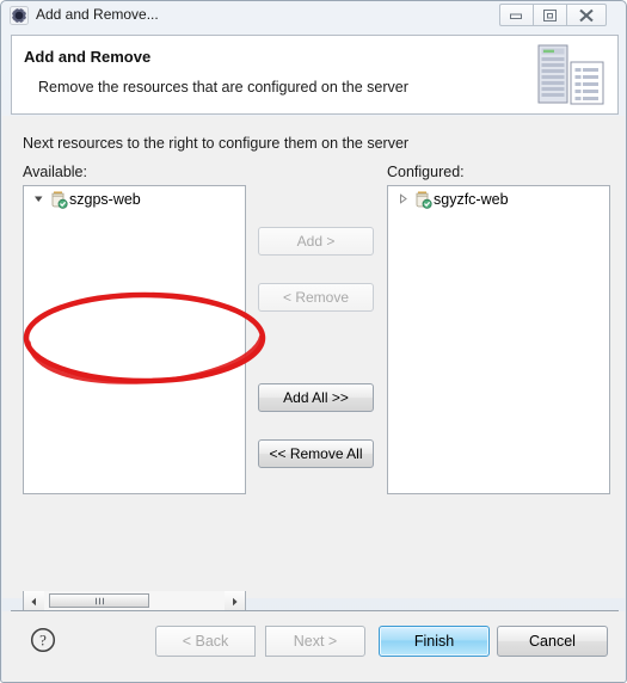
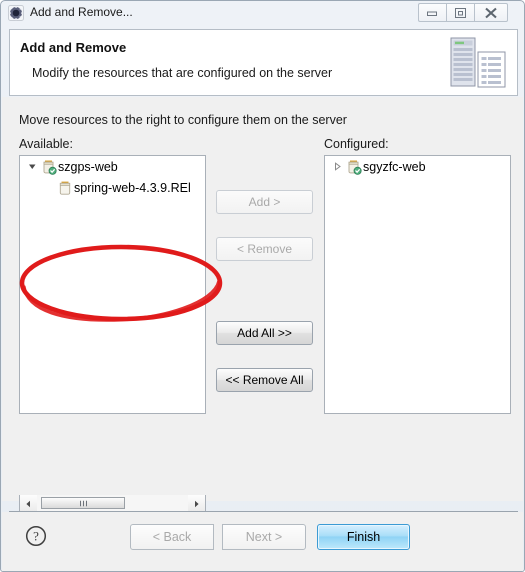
  Add and Remove...
  Add and Remove
- Remove the resources that are configured on the server
+ Modify the resources that are configured on the server
- Next resources to the right to configure them on the server
+ Move resources to the right to configure them on the server
  Available:
  Configured:
  szgps-web
+ spring-web-4.3.9.REl
  sgyzfc-web
  Add >
  < Remove
  Add All >>
  << Remove All
  ?
  < Back
  Next >
  Finish
- Cancel
